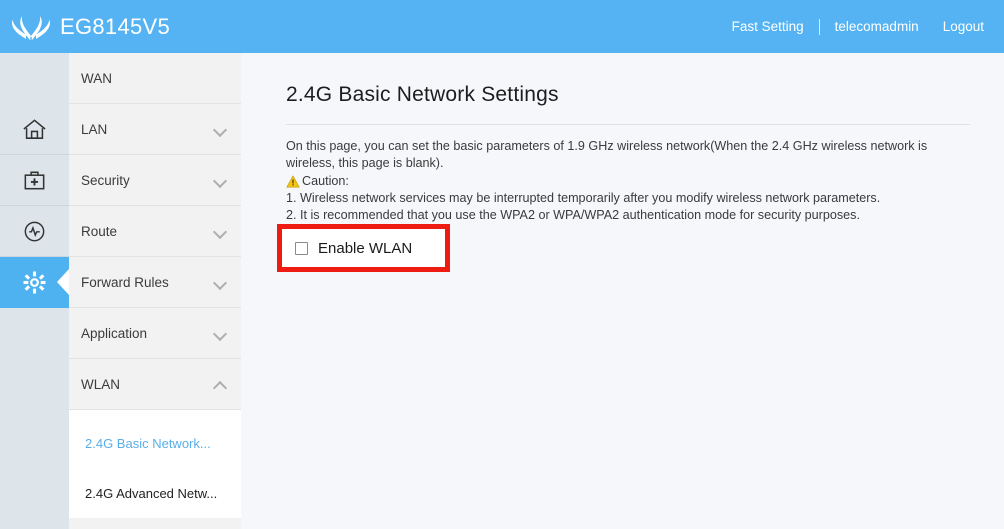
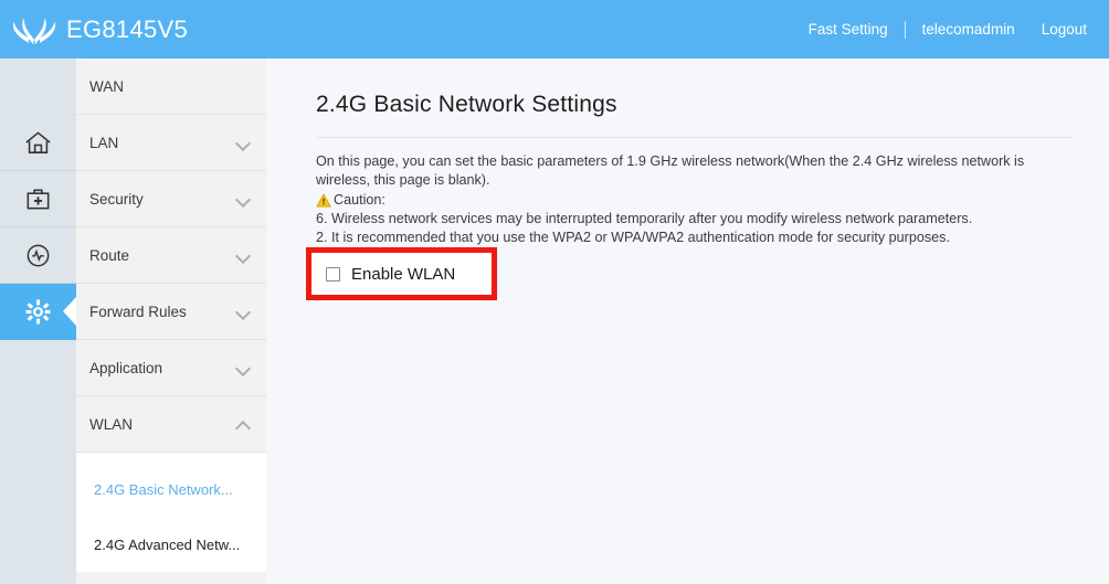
  EG8145V5
  Fast Setting
  telecomadmin
  Logout
  WAN
  LAN
  Security
  Route
  Forward Rules
  Application
  WLAN
  2.4G Basic Network...
  2.4G Advanced Netw...
  2.4G Basic Network Settings
  On this page, you can set the basic parameters of 1.9 GHz wireless network(When the 2.4 GHz wireless network is
  wireless, this page is blank).
  Caution:
- 1. Wireless network services may be interrupted temporarily after you modify wireless network parameters.
+ 6. Wireless network services may be interrupted temporarily after you modify wireless network parameters.
  2. It is recommended that you use the WPA2 or WPA/WPA2 authentication mode for security purposes.
  Enable WLAN
